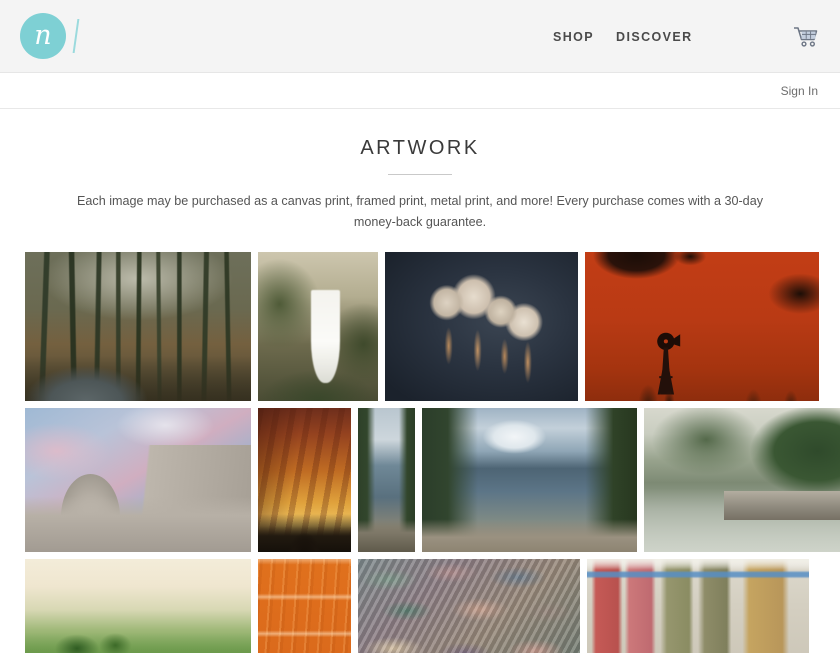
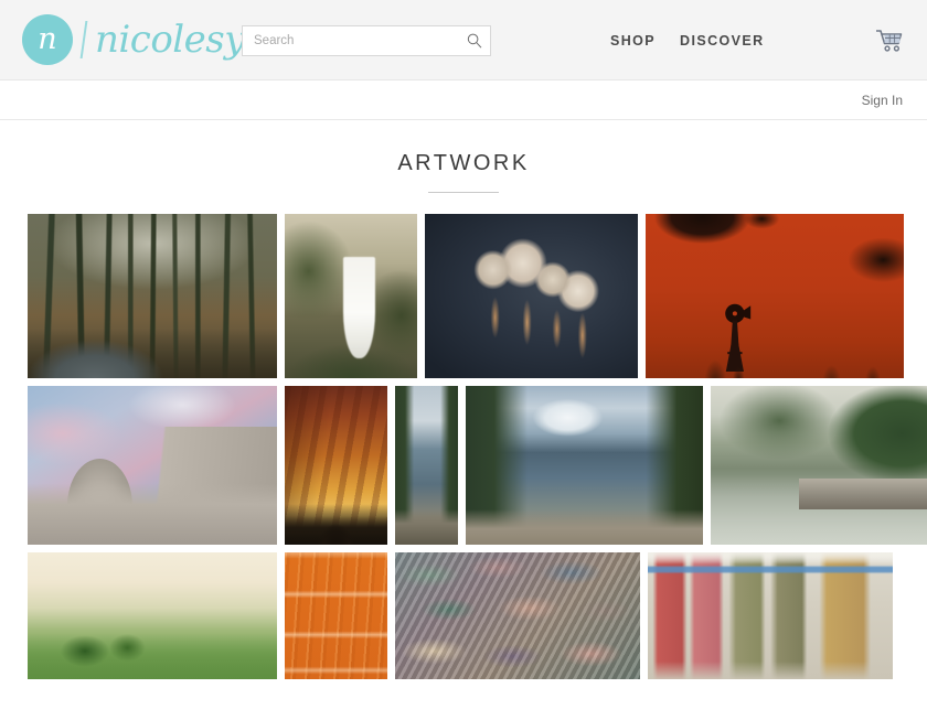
  n
+ nicolesy
+ Search
  SHOP
  DISCOVER
  Sign In
  ARTWORK
- Each image may be purchased as a canvas print, framed print, metal print, and more! Every purchase comes with a 30-day money-back guarantee.
